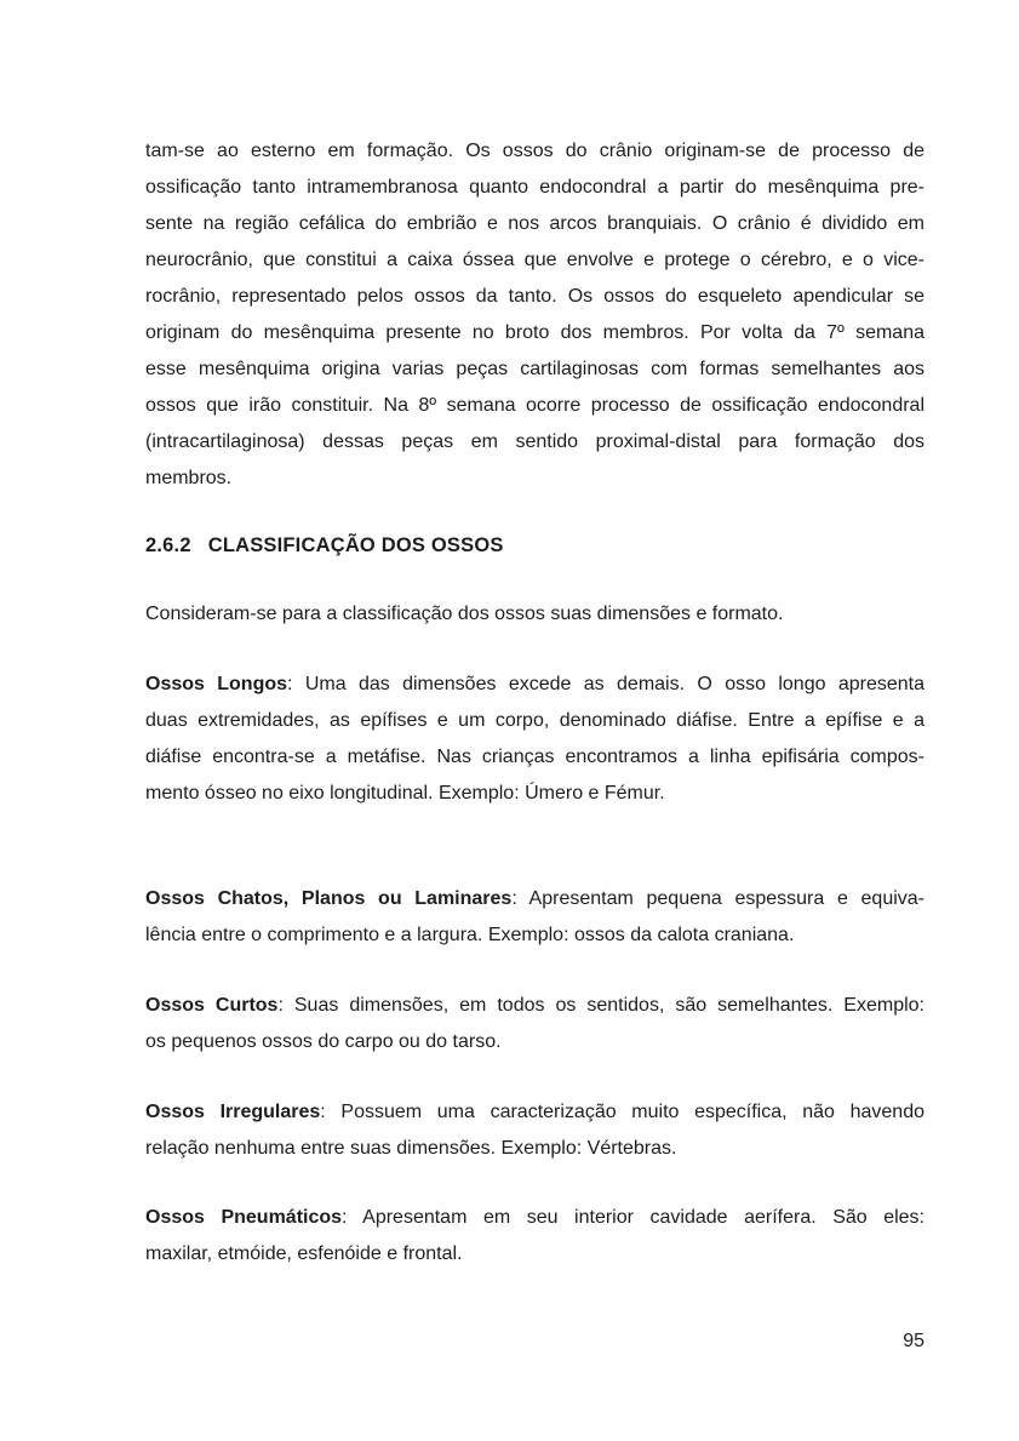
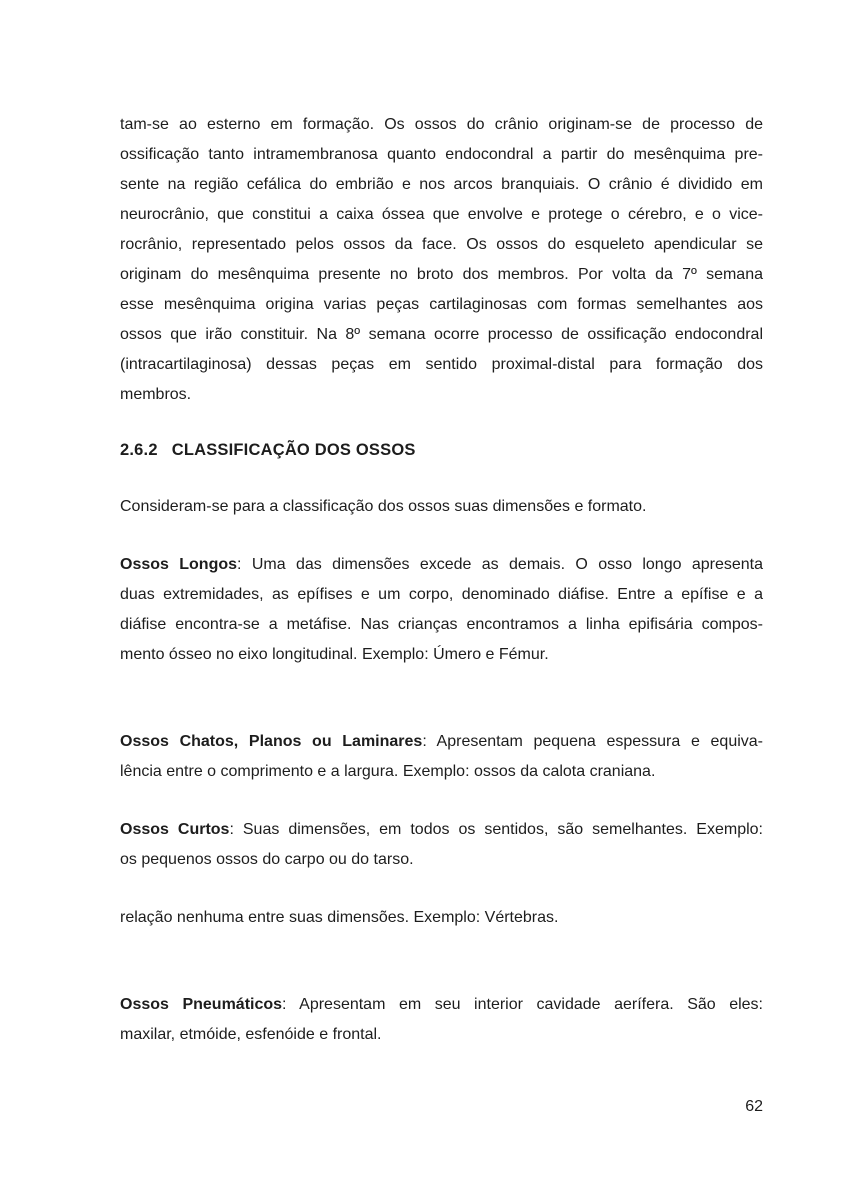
  tam-se ao esterno em formação. Os ossos do crânio originam-se de processo de
  ossificação tanto intramembranosa quanto endocondral a partir do mesênquima pre-
  sente na região cefálica do embrião e nos arcos branquiais. O crânio é dividido em
  neurocrânio, que constitui a caixa óssea que envolve e protege o cérebro, e o vice-
- rocrânio, representado pelos ossos da tanto. Os ossos do esqueleto apendicular se
+ rocrânio, representado pelos ossos da face. Os ossos do esqueleto apendicular se
  originam do mesênquima presente no broto dos membros. Por volta da 7º semana
  esse mesênquima origina varias peças cartilaginosas com formas semelhantes aos
  ossos que irão constituir. Na 8º semana ocorre processo de ossificação endocondral
  (intracartilaginosa) dessas peças em sentido proximal-distal para formação dos
  membros.
  2.6.2 CLASSIFICAÇÃO DOS OSSOS
  Consideram-se para a classificação dos ossos suas dimensões e formato.
  Ossos Longos: Uma das dimensões excede as demais. O osso longo apresenta
  duas extremidades, as epífises e um corpo, denominado diáfise. Entre a epífise e a
  diáfise encontra-se a metáfise. Nas crianças encontramos a linha epifisária compos-
  mento ósseo no eixo longitudinal. Exemplo: Úmero e Fémur.
  Ossos Chatos, Planos ou Laminares: Apresentam pequena espessura e equiva-
  lência entre o comprimento e a largura. Exemplo: ossos da calota craniana.
  Ossos Curtos: Suas dimensões, em todos os sentidos, são semelhantes. Exemplo:
  os pequenos ossos do carpo ou do tarso.
- Ossos Irregulares: Possuem uma caracterização muito específica, não havendo
  relação nenhuma entre suas dimensões. Exemplo: Vértebras.
  Ossos Pneumáticos: Apresentam em seu interior cavidade aerífera. São eles:
  maxilar, etmóide, esfenóide e frontal.
- 95
+ 62
